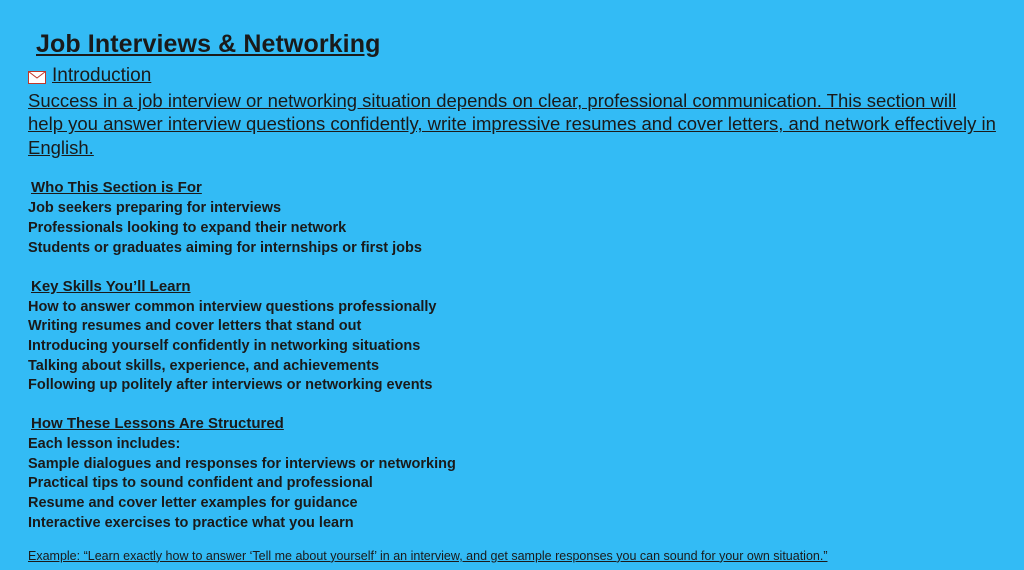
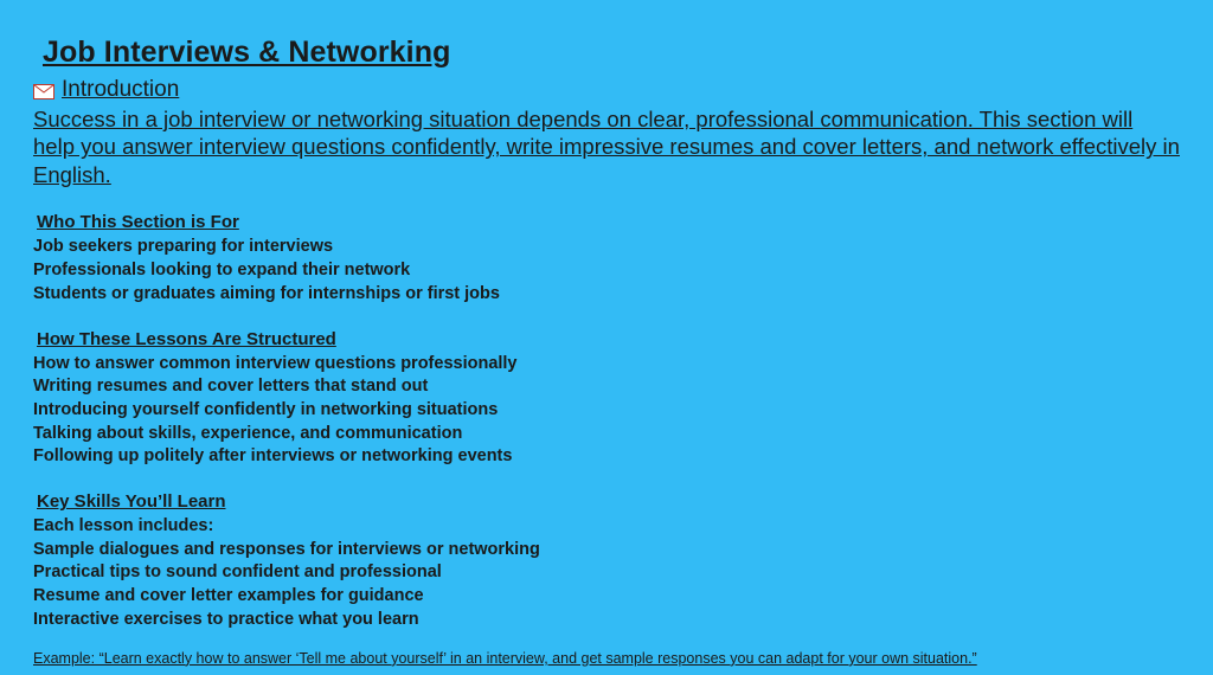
  Job Interviews & Networking
  Introduction
  Success in a job interview or networking situation depends on clear, professional communication. This section will help you answer interview questions confidently, write impressive resumes and cover letters, and network effectively in English.
  Who This Section is For
  Job seekers preparing for interviews
  Professionals looking to expand their network
  Students or graduates aiming for internships or first jobs
- Key Skills You’ll Learn
+ How These Lessons Are Structured
  How to answer common interview questions professionally
  Writing resumes and cover letters that stand out
  Introducing yourself confidently in networking situations
- Talking about skills, experience, and achievements
+ Talking about skills, experience, and communication
  Following up politely after interviews or networking events
- How These Lessons Are Structured
+ Key Skills You’ll Learn
  Each lesson includes:
  Sample dialogues and responses for interviews or networking
  Practical tips to sound confident and professional
  Resume and cover letter examples for guidance
  Interactive exercises to practice what you learn
- Example: “Learn exactly how to answer ‘Tell me about yourself’ in an interview, and get sample responses you can sound for your own situation.”
+ Example: “Learn exactly how to answer ‘Tell me about yourself’ in an interview, and get sample responses you can adapt for your own situation.”
